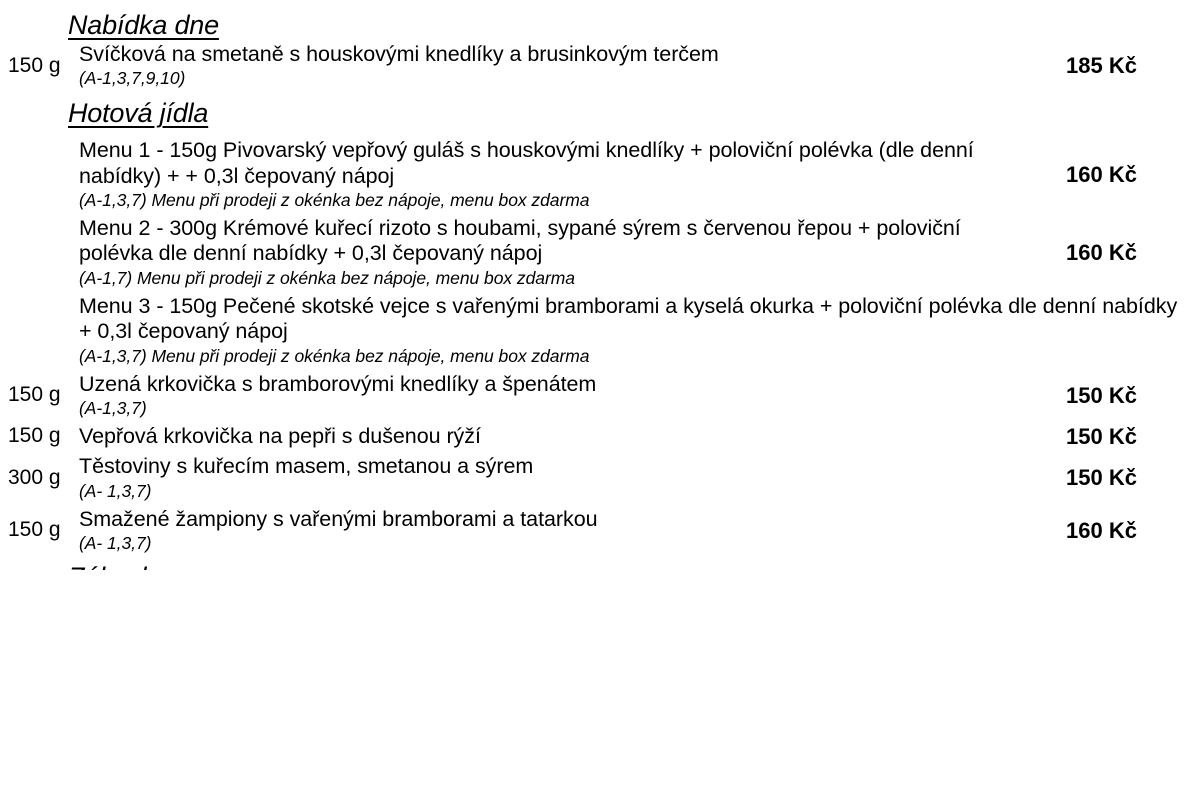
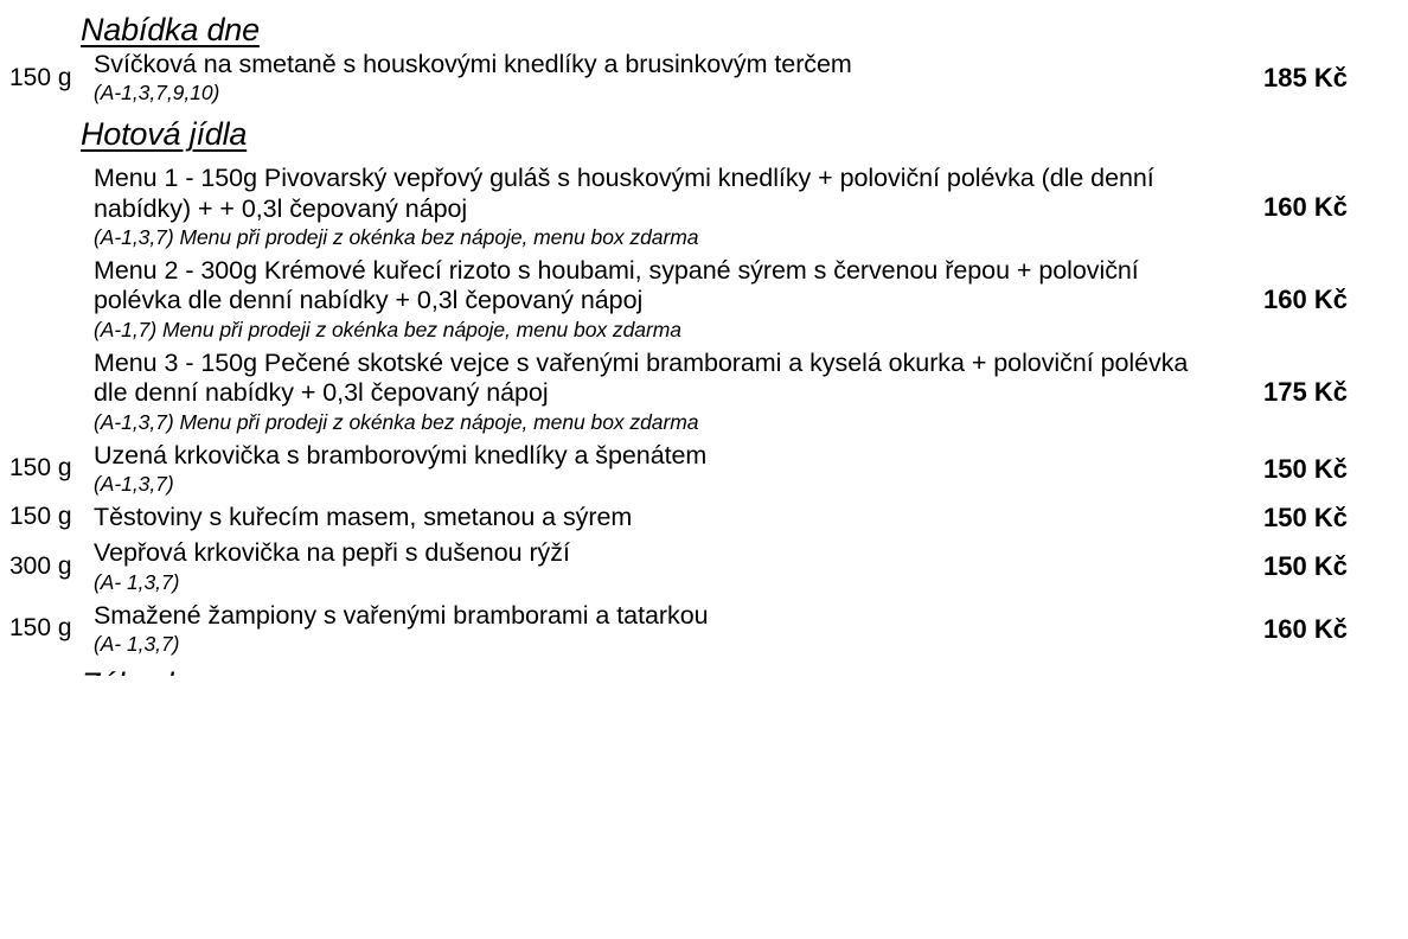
  Nabídka dne
  150 g
  Svíčková na smetaně s houskovými knedlíky a brusinkovým terčem
  (A-1,3,7,9,10)
  185 Kč
  Hotová jídla
  Menu 1 - 150g Pivovarský vepřový guláš s houskovými knedlíky + poloviční polévka (dle denní nabídky) + + 0,3l čepovaný nápoj
  (A-1,3,7) Menu při prodeji z okénka bez nápoje, menu box zdarma
  160 Kč
  Menu 2 - 300g Krémové kuřecí rizoto s houbami, sypané sýrem s červenou řepou + poloviční polévka dle denní nabídky + 0,3l čepovaný nápoj
  (A-1,7) Menu při prodeji z okénka bez nápoje, menu box zdarma
  160 Kč
  Menu 3 - 150g Pečené skotské vejce s vařenými bramborami a kyselá okurka + poloviční polévka dle denní nabídky + 0,3l čepovaný nápoj
  (A-1,3,7) Menu při prodeji z okénka bez nápoje, menu box zdarma
+ 175 Kč
  150 g
  Uzená krkovička s bramborovými knedlíky a špenátem
  (A-1,3,7)
  150 Kč
  150 g
- Vepřová krkovička na pepři s dušenou rýží
+ Těstoviny s kuřecím masem, smetanou a sýrem
  150 Kč
  300 g
- Těstoviny s kuřecím masem, smetanou a sýrem
+ Vepřová krkovička na pepři s dušenou rýží
  (A- 1,3,7)
  150 Kč
  150 g
  Smažené žampiony s vařenými bramborami a tatarkou
  (A- 1,3,7)
  160 Kč
